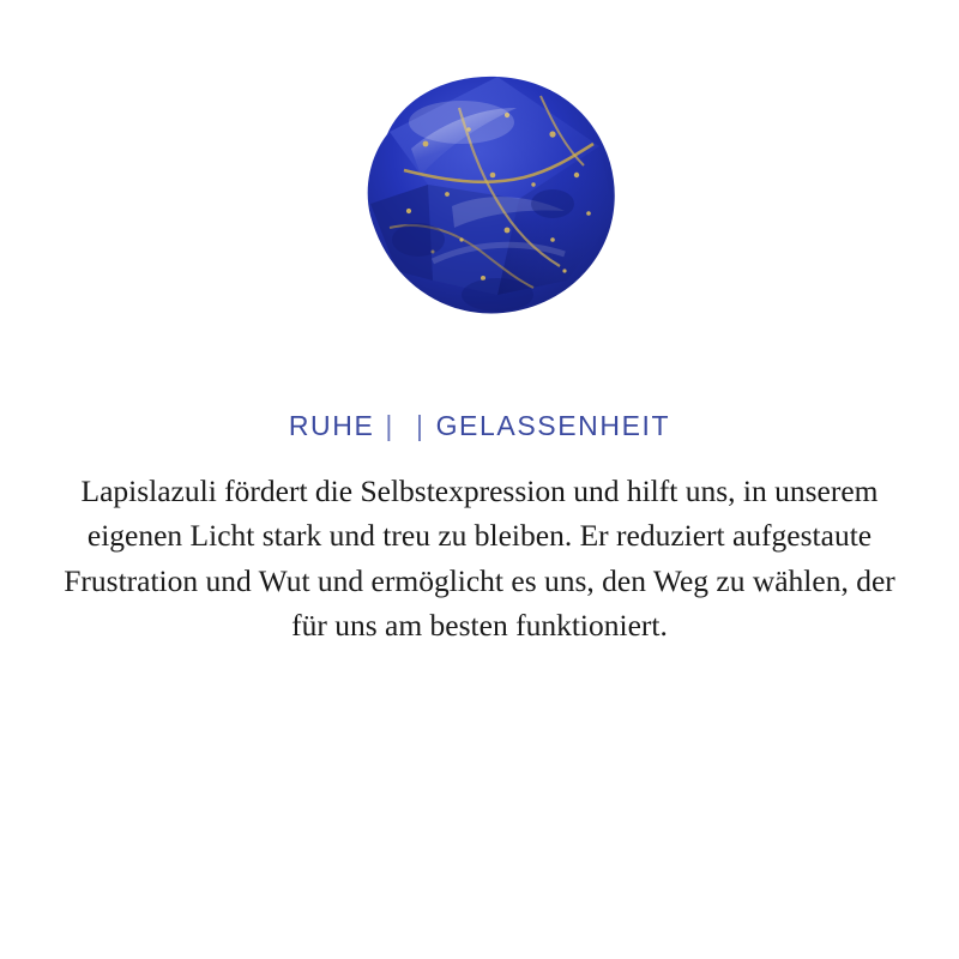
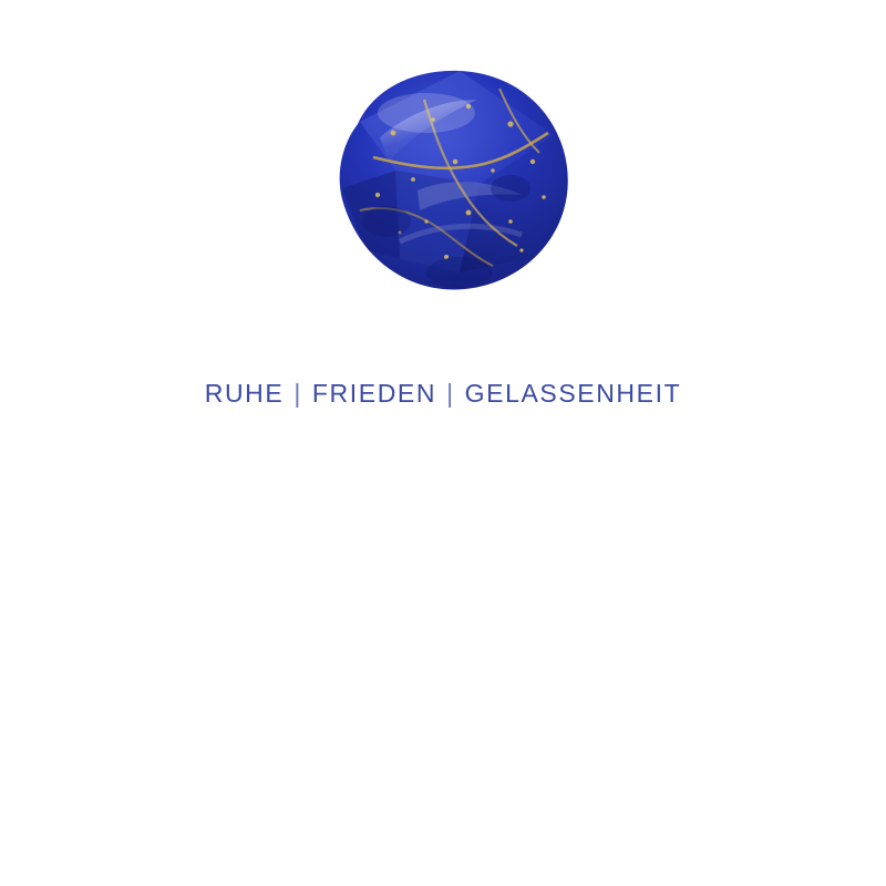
  RUHE
  |
+ FRIEDEN
  |
  GELASSENHEIT
- Lapislazuli fördert die Selbstexpression und hilft uns, in unserem eigenen Licht stark und treu zu bleiben. Er reduziert aufgestaute Frustration und Wut und ermöglicht es uns, den Weg zu wählen, der für uns am besten funktioniert.
